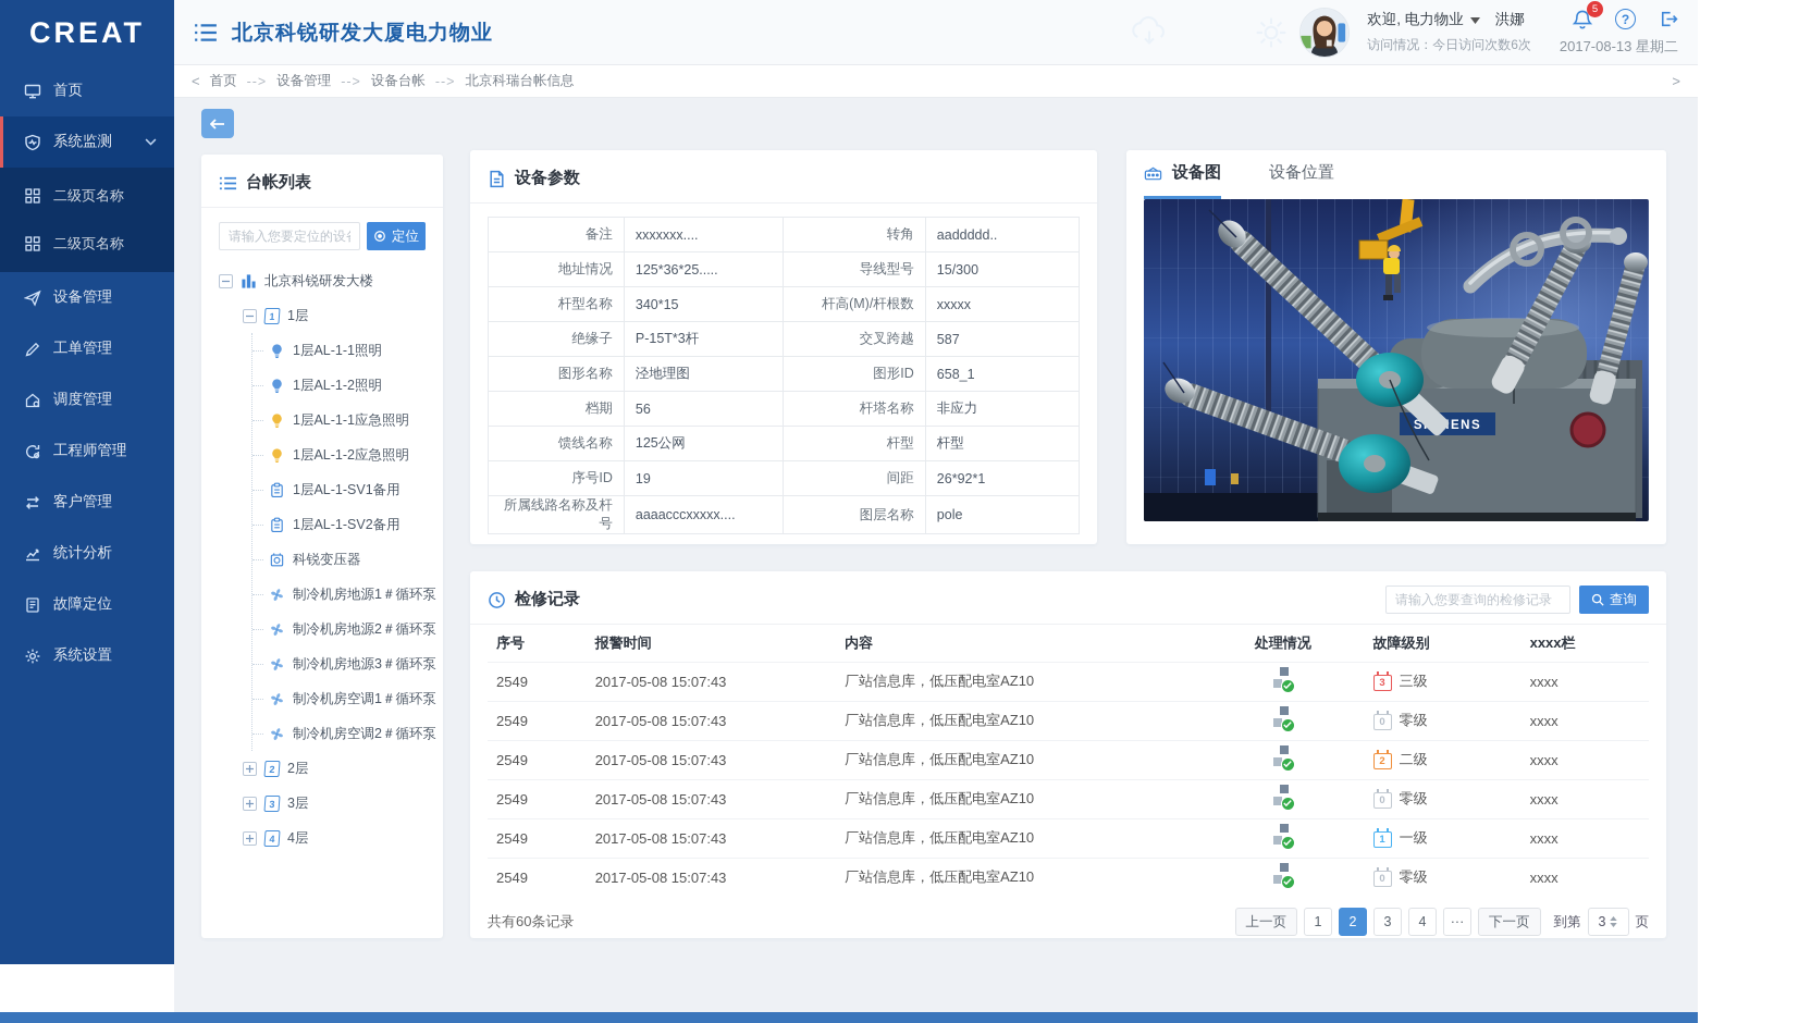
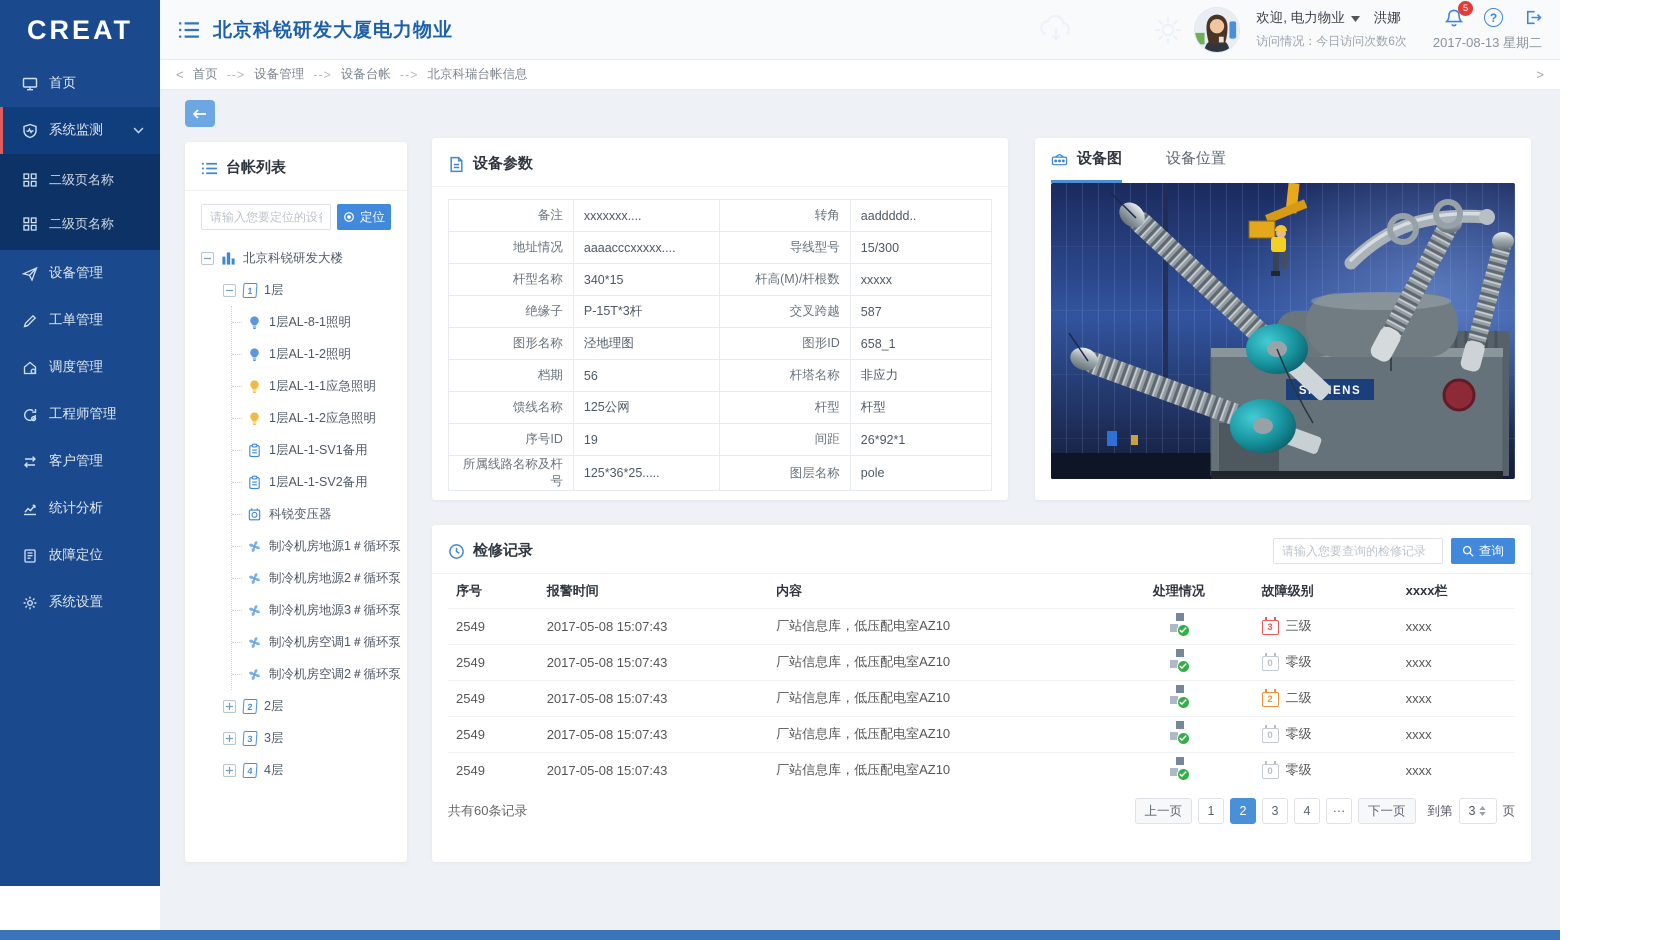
  CREAT
  首页
  系统监测
  二级页名称
  二级页名称
  设备管理
  工单管理
  调度管理
  工程师管理
  客户管理
  统计分析
  故障定位
  系统设置
  北京科锐研发大厦电力物业
  欢迎, 电力物业
  洪娜
  访问情况：今日访问次数6次
  5
  ?
  2017-08-13 星期二
  <
  首页
  -->
  设备管理
  -->
  设备台帐
  -->
  北京科瑞台帐信息
  >
  台帐列表
  请输入您要定位的设
  定位
  北京科锐研发大楼
  1层
- 1层AL-1-1照明
+ 1层AL-8-1照明
  1层AL-1-2照明
  1层AL-1-1应急照明
  1层AL-1-2应急照明
  1层AL-1-SV1备用
  1层AL-1-SV2备用
  科锐变压器
  制冷机房地源1＃循环泵
  制冷机房地源2＃循环泵
  制冷机房地源3＃循环泵
  制冷机房空调1＃循环泵
  制冷机房空调2＃循环泵
  2层
  3层
  4层
  设备参数
  备注	xxxxxxx....	转角	aaddddd..
- 地址情况	125*36*25.....	导线型号	15/300
+ 地址情况	aaaacccxxxxx....	导线型号	15/300
  杆型名称	340*15	杆高(M)/杆根数	xxxxx
  绝缘子	P-15T*3杆	交叉跨越	587
  图形名称	泾地理图	图形ID	658_1
  档期	56	杆塔名称	非应力
  馈线名称	125公网	杆型	杆型
  序号ID	19	间距	26*92*1
- 所属线路名称及杆号	aaaacccxxxxx....	图层名称	pole
+ 所属线路名称及杆号	125*36*25.....	图层名称	pole
  设备图
  设备位置
  检修记录
  请输入您要查询的检修记录
  查询
  序号	报警时间	内容	处理情况	故障级别	xxxx栏
  2549	2017-05-08 15:07:43	厂站信息库，低压配电室AZ10		3 三级	xxxx
  2549	2017-05-08 15:07:43	厂站信息库，低压配电室AZ10		0 零级	xxxx
  2549	2017-05-08 15:07:43	厂站信息库，低压配电室AZ10		2 二级	xxxx
  2549	2017-05-08 15:07:43	厂站信息库，低压配电室AZ10		0 零级	xxxx
- 2549	2017-05-08 15:07:43	厂站信息库，低压配电室AZ10		1 一级	xxxx
  2549	2017-05-08 15:07:43	厂站信息库，低压配电室AZ10		0 零级	xxxx
  共有60条记录
  上一页
  1
  2
  3
  4
  ···
  下一页
  到第
  3
  页
